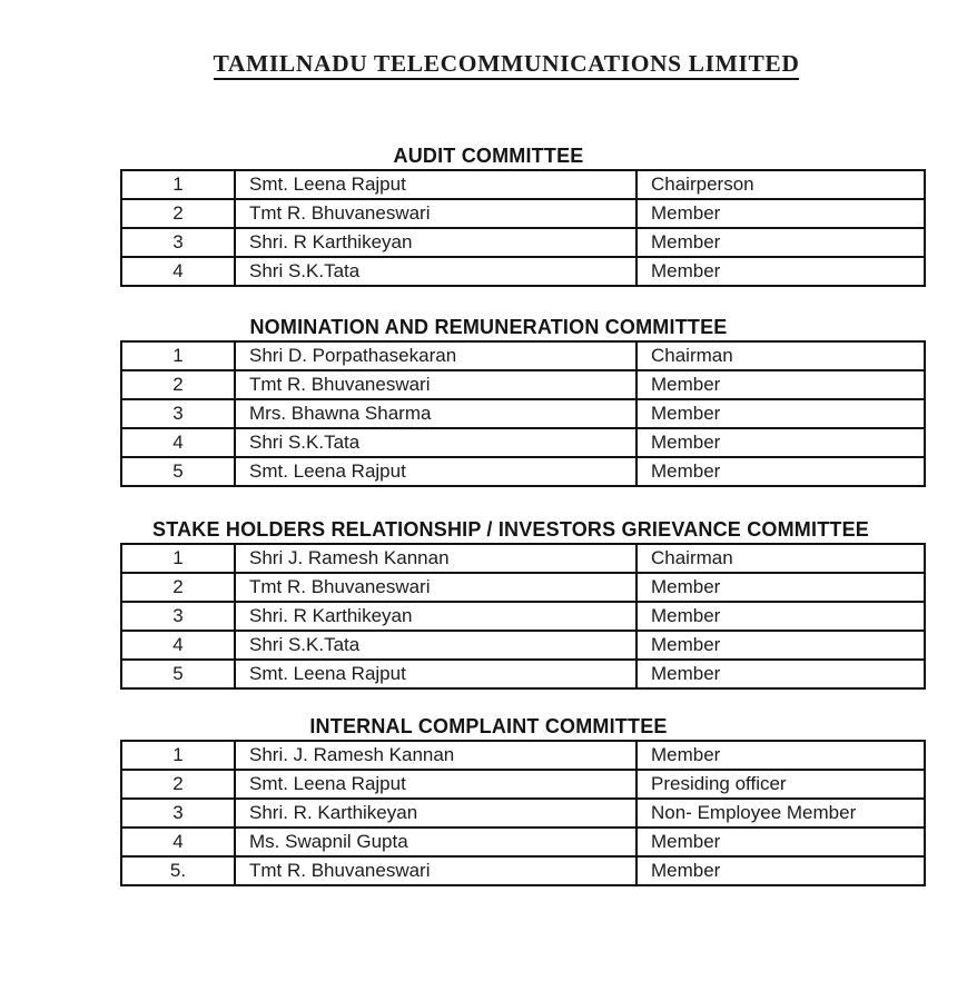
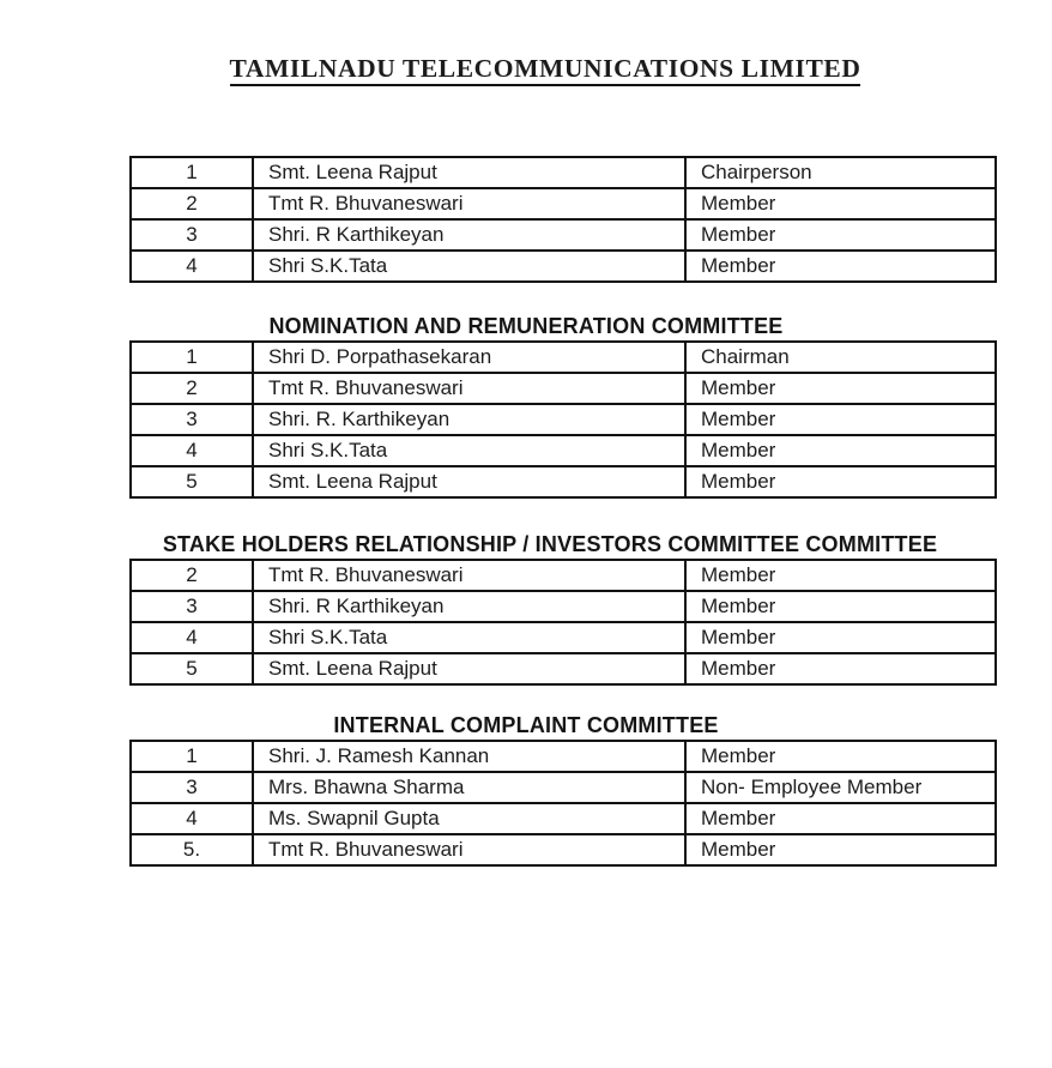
  TAMILNADU TELECOMMUNICATIONS LIMITED
- AUDIT COMMITTEE
  1	Smt. Leena Rajput	Chairperson
  2	Tmt R. Bhuvaneswari	Member
  3	Shri. R Karthikeyan	Member
  4	Shri S.K.Tata	Member
  NOMINATION AND REMUNERATION COMMITTEE
  1	Shri D. Porpathasekaran	Chairman
  2	Tmt R. Bhuvaneswari	Member
- 3	Mrs. Bhawna Sharma	Member
+ 3	Shri. R. Karthikeyan	Member
  4	Shri S.K.Tata	Member
  5	Smt. Leena Rajput	Member
- STAKE HOLDERS RELATIONSHIP / INVESTORS GRIEVANCE COMMITTEE
+ STAKE HOLDERS RELATIONSHIP / INVESTORS COMMITTEE COMMITTEE
- 1	Shri J. Ramesh Kannan	Chairman
  2	Tmt R. Bhuvaneswari	Member
  3	Shri. R Karthikeyan	Member
  4	Shri S.K.Tata	Member
  5	Smt. Leena Rajput	Member
  INTERNAL COMPLAINT COMMITTEE
  1	Shri. J. Ramesh Kannan	Member
- 2	Smt. Leena Rajput	Presiding officer
- 3	Shri. R. Karthikeyan	Non- Employee Member
+ 3	Mrs. Bhawna Sharma	Non- Employee Member
  4	Ms. Swapnil Gupta	Member
  5.	Tmt R. Bhuvaneswari	Member
